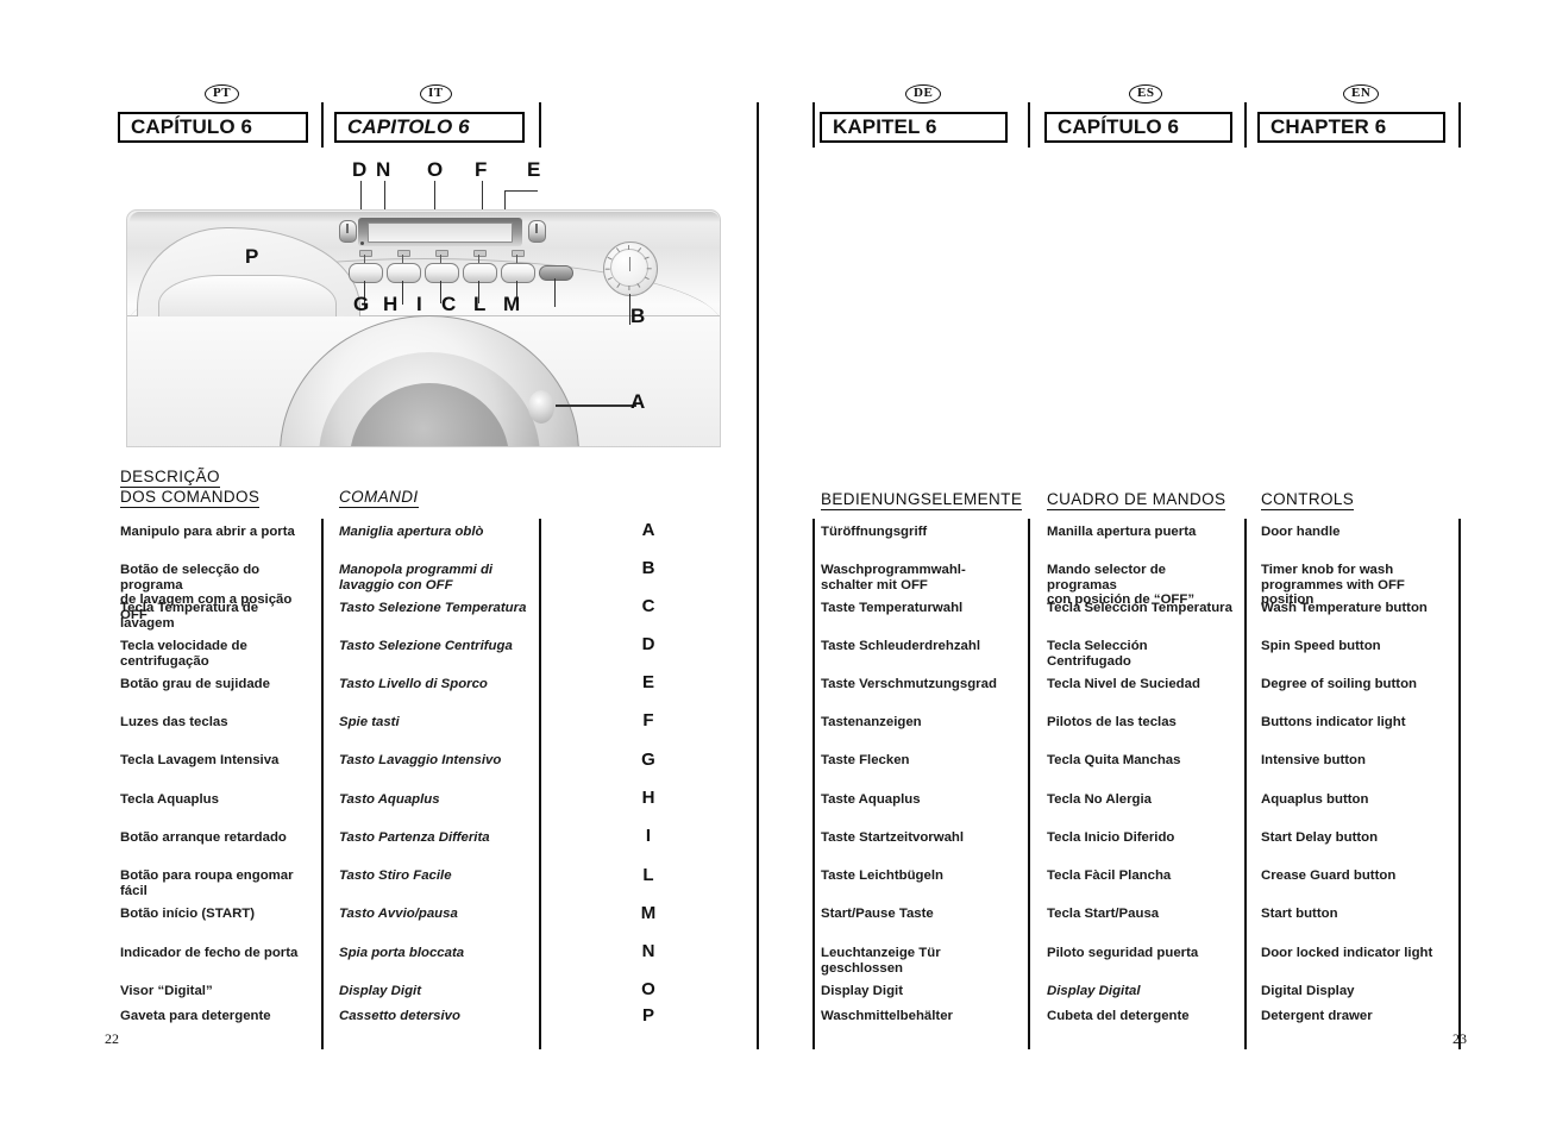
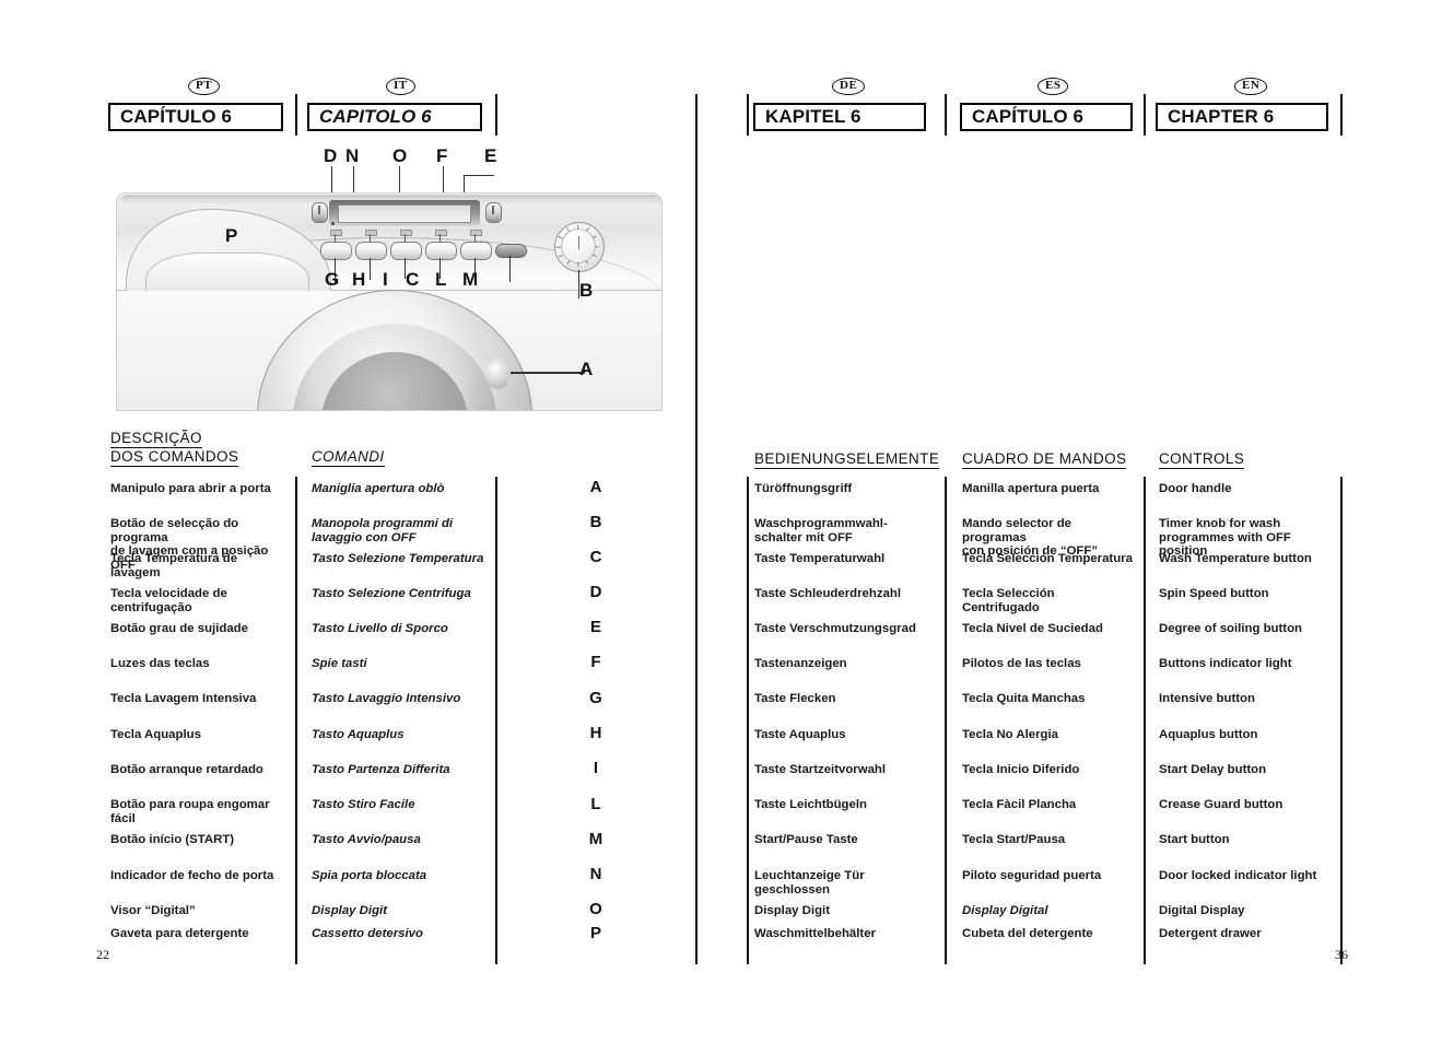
  PT
  IT
  CAPÍTULO 6
  CAPITOLO 6
  D
  N
  O
  F
  E
  P
  G
  H
  I
  C
  L
  M
  B
  A
  DESCRIÇÃO
  DOS COMANDOS
  COMANDI
  BEDIENUNGSELEMENTE
  CUADRO DE MANDOS
  CONTROLS
  DE
  ES
  EN
  KAPITEL 6
  CAPÍTULO 6
  CHAPTER 6
  Manipulo para abrir a porta
  Maniglia apertura oblò
  Türöffnungsgriff
  Manilla apertura puerta
  Door handle
  A
  Botão de selecção do programa
  de lavagem com a posição OFF
  Manopola programmi di
  lavaggio con OFF
  Waschprogrammwahl-
  schalter mit OFF
  Mando selector de programas
  con posición de “OFF”
  Timer knob for wash
  programmes with OFF position
  B
  Tecla Temperatura de
  lavagem
  Tasto Selezione Temperatura
  Taste Temperaturwahl
  Tecla Selección Temperatura
  Wash Temperature button
  C
  Tecla velocidade de
  centrifugação
  Tasto Selezione Centrifuga
  Taste Schleuderdrehzahl
  Tecla Selección
  Centrifugado
  Spin Speed button
  D
  Botão grau de sujidade
  Tasto Livello di Sporco
  Taste Verschmutzungsgrad
  Tecla Nivel de Suciedad
  Degree of soiling button
  E
  Luzes das teclas
  Spie tasti
  Tastenanzeigen
  Pilotos de las teclas
  Buttons indicator light
  F
  Tecla Lavagem Intensiva
  Tasto Lavaggio Intensivo
  Taste Flecken
  Tecla Quita Manchas
  Intensive button
  G
  Tecla Aquaplus
  Tasto Aquaplus
  Taste Aquaplus
  Tecla No Alergia
  Aquaplus button
  H
  Botão arranque retardado
  Tasto Partenza Differita
  Taste Startzeitvorwahl
  Tecla Inicio Diferido
  Start Delay button
  I
  Botão para roupa engomar
  fácil
  Tasto Stiro Facile
  Taste Leichtbügeln
  Tecla Fàcil Plancha
  Crease Guard button
  L
  Botão início (START)
  Tasto Avvio/pausa
  Start/Pause Taste
  Tecla Start/Pausa
  Start button
  M
  Indicador de fecho de porta
  Spia porta bloccata
  Leuchtanzeige Tür
  geschlossen
  Piloto seguridad puerta
  Door locked indicator light
  N
  Visor “Digital”
  Display Digit
  Display Digit
  Display Digital
  Digital Display
  O
  Gaveta para detergente
  Cassetto detersivo
  Waschmittelbehälter
  Cubeta del detergente
  Detergent drawer
  P
  22
- 23
+ 36
